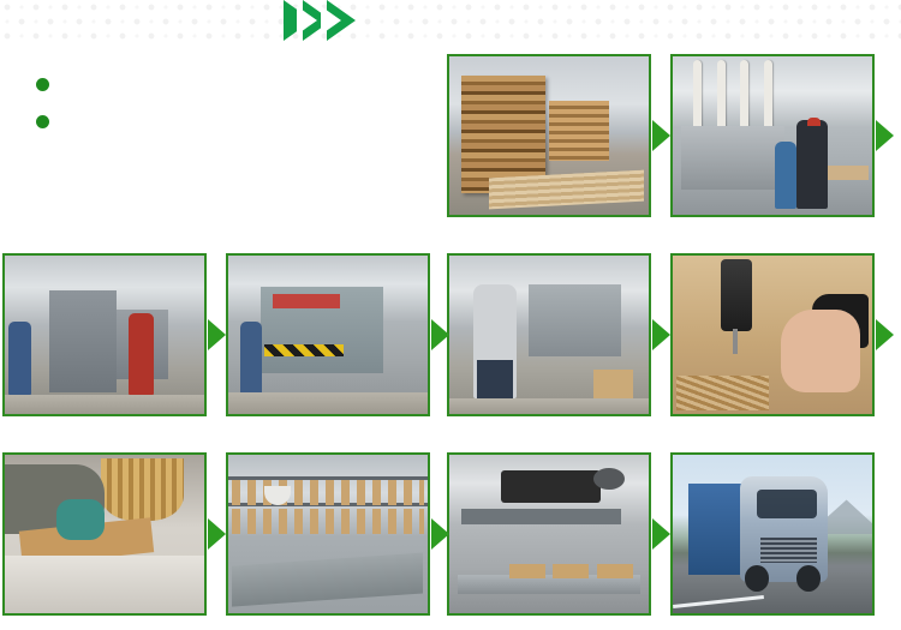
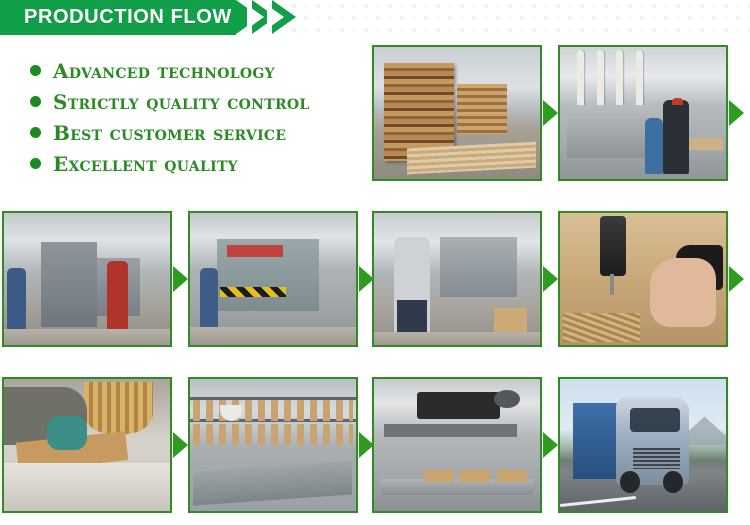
+ PRODUCTION FLOW
+ Advanced technology
+ Strictly quality control
+ Best customer service
+ Excellent quality
